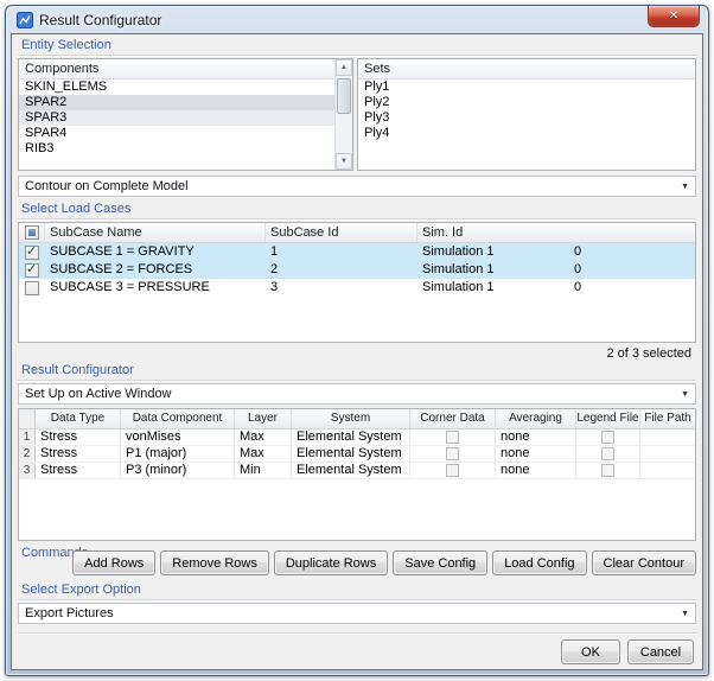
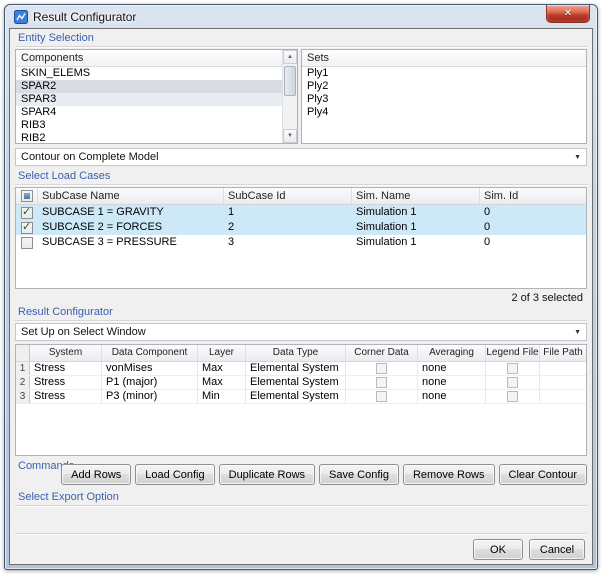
  Result Configurator
  ✕
  Entity Selection
  Components
  SKIN_ELEMS
  SPAR2
  SPAR3
  SPAR4
  RIB3
+ RIB2
  Sets
  Ply1
  Ply2
  Ply3
  Ply4
  Contour on Complete Model
  Select Load Cases
  SubCase Name
  SubCase Id
+ Sim. Name
  Sim. Id
  ✓
  SUBCASE 1 = GRAVITY
  1
  Simulation 1
  0
  ✓
  SUBCASE 2 = FORCES
  2
  Simulation 1
  0
  SUBCASE 3 = PRESSURE
  3
  Simulation 1
  0
  2 of 3 selected
  Result Configurator
- Set Up on Active Window
+ Set Up on Select Window
- Data Type
+ System
  Data Component
  Layer
- System
+ Data Type
  Corner Data
  Averaging
  Legend File
  File Path
  1
  Stress
  vonMises
  Max
  Elemental System
  none
  2
  Stress
  P1 (major)
  Max
  Elemental System
  none
  3
  Stress
  P3 (minor)
  Min
  Elemental System
  none
  Comman
  Add Rows
- Remove Rows
+ Load Config
  Duplicate Rows
  Save Config
- Load Config
+ Remove Rows
  Clear Contour
  Select Export Option
- Export Pictures
  OK
  Cancel
